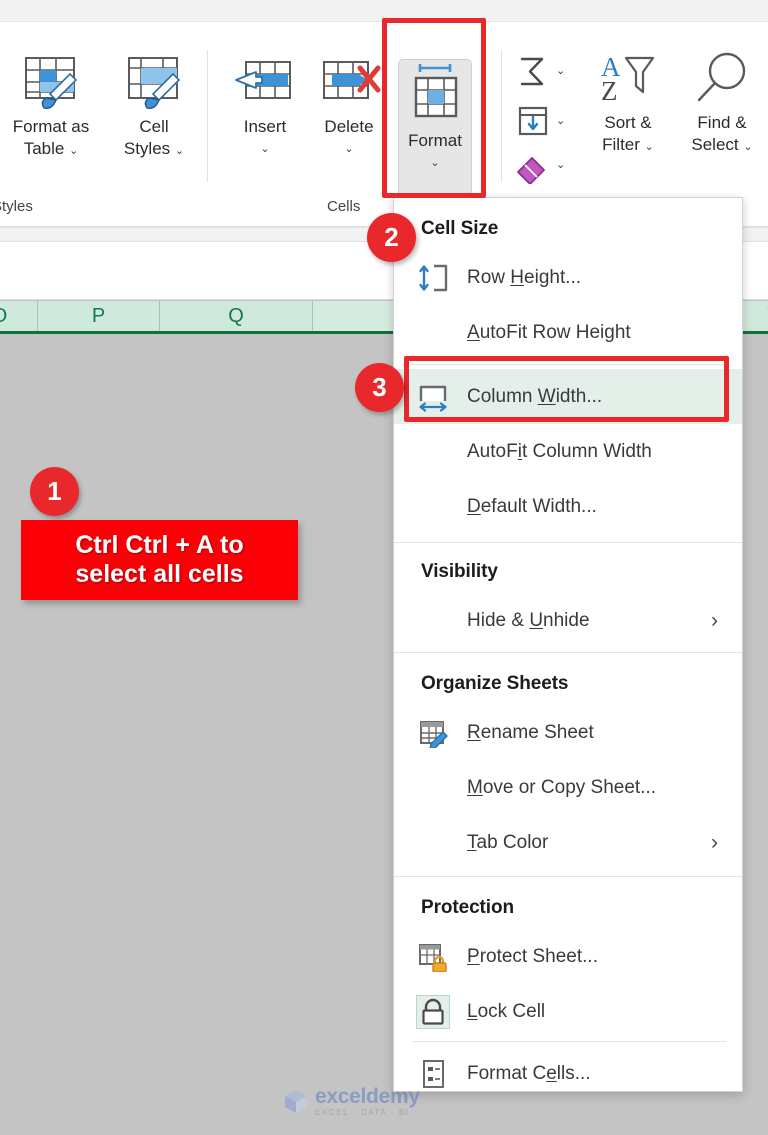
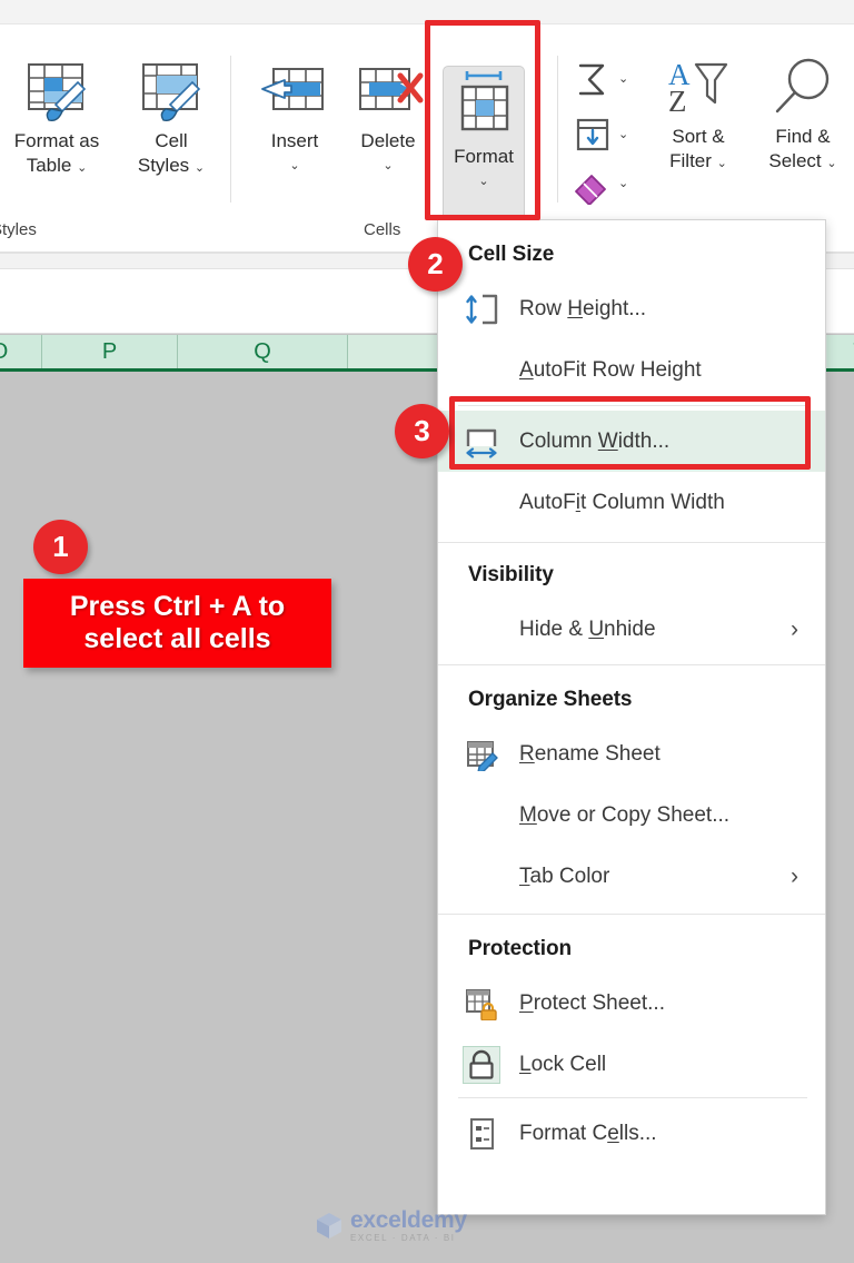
  P
  Q
  Format as
  Table ⌄
  Cell
  Styles ⌄
  tyles
  Insert
  ⌄
  Delete
  ⌄
  Format
  ⌄
  Cells
  ⌄
  ⌄
  ⌄
  A
  Z
  Sort &
  Filter ⌄
  Find &
  Select ⌄
  Cell Size
  Row Height...
  AutoFit Row Height
  Column Width...
  AutoFit Column Width
- Default Width...
  Visibility
  Hide & Unhide
  ›
  Organize Sheets
  Rename Sheet
  Move or Copy Sheet...
  Tab Color
  ›
  Protection
  Protect Sheet...
  Lock Cell
  Format Cells...
  1
  2
  3
- Ctrl Ctrl + A to
+ Press Ctrl + A to
  select all cells
  exceldemy
  EXCEL · DATA · BI
